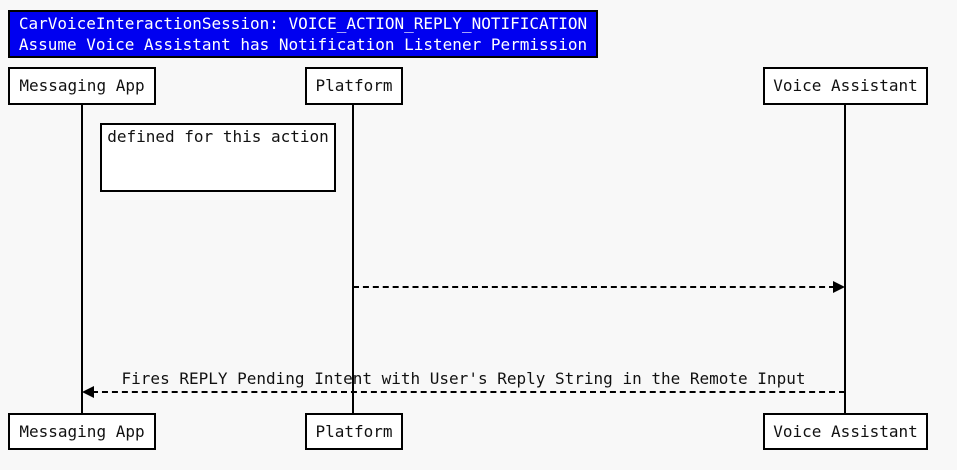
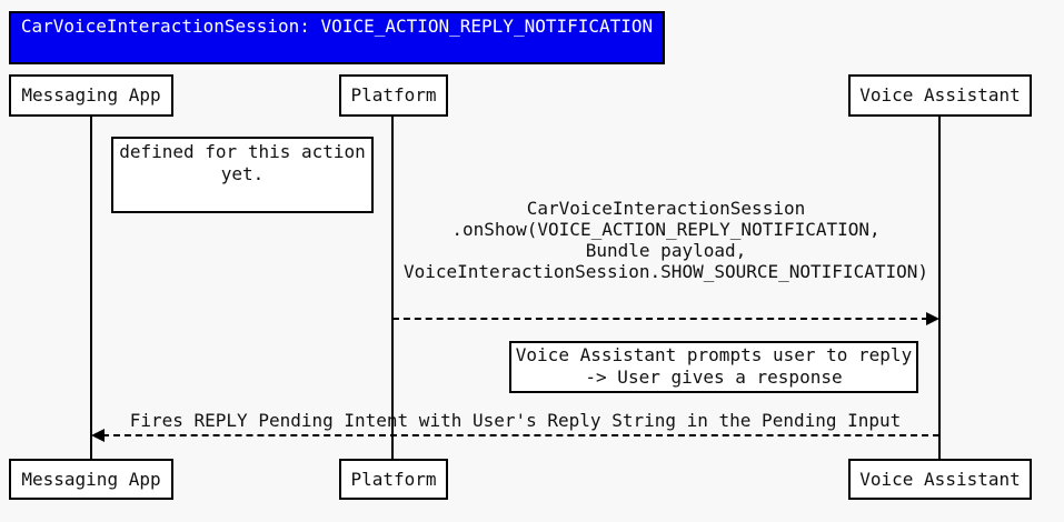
  CarVoiceInteractionSession: VOICE_ACTION_REPLY_NOTIFICATION
- Assume Voice Assistant has Notification Listener Permission
  Messaging App
  Platform
  Voice Assistant
  defined for this action
+ yet.
+ CarVoiceInteractionSession
+ .onShow(VOICE_ACTION_REPLY_NOTIFICATION,
+ Bundle payload,
+ VoiceInteractionSession.SHOW_SOURCE_NOTIFICATION)
+ Voice Assistant prompts user to reply
+ -> User gives a response
- Fires REPLY Pending Intent with User's Reply String in the Remote Input
+ Fires REPLY Pending Intent with User's Reply String in the Pending Input
  Messaging App
  Platform
  Voice Assistant
